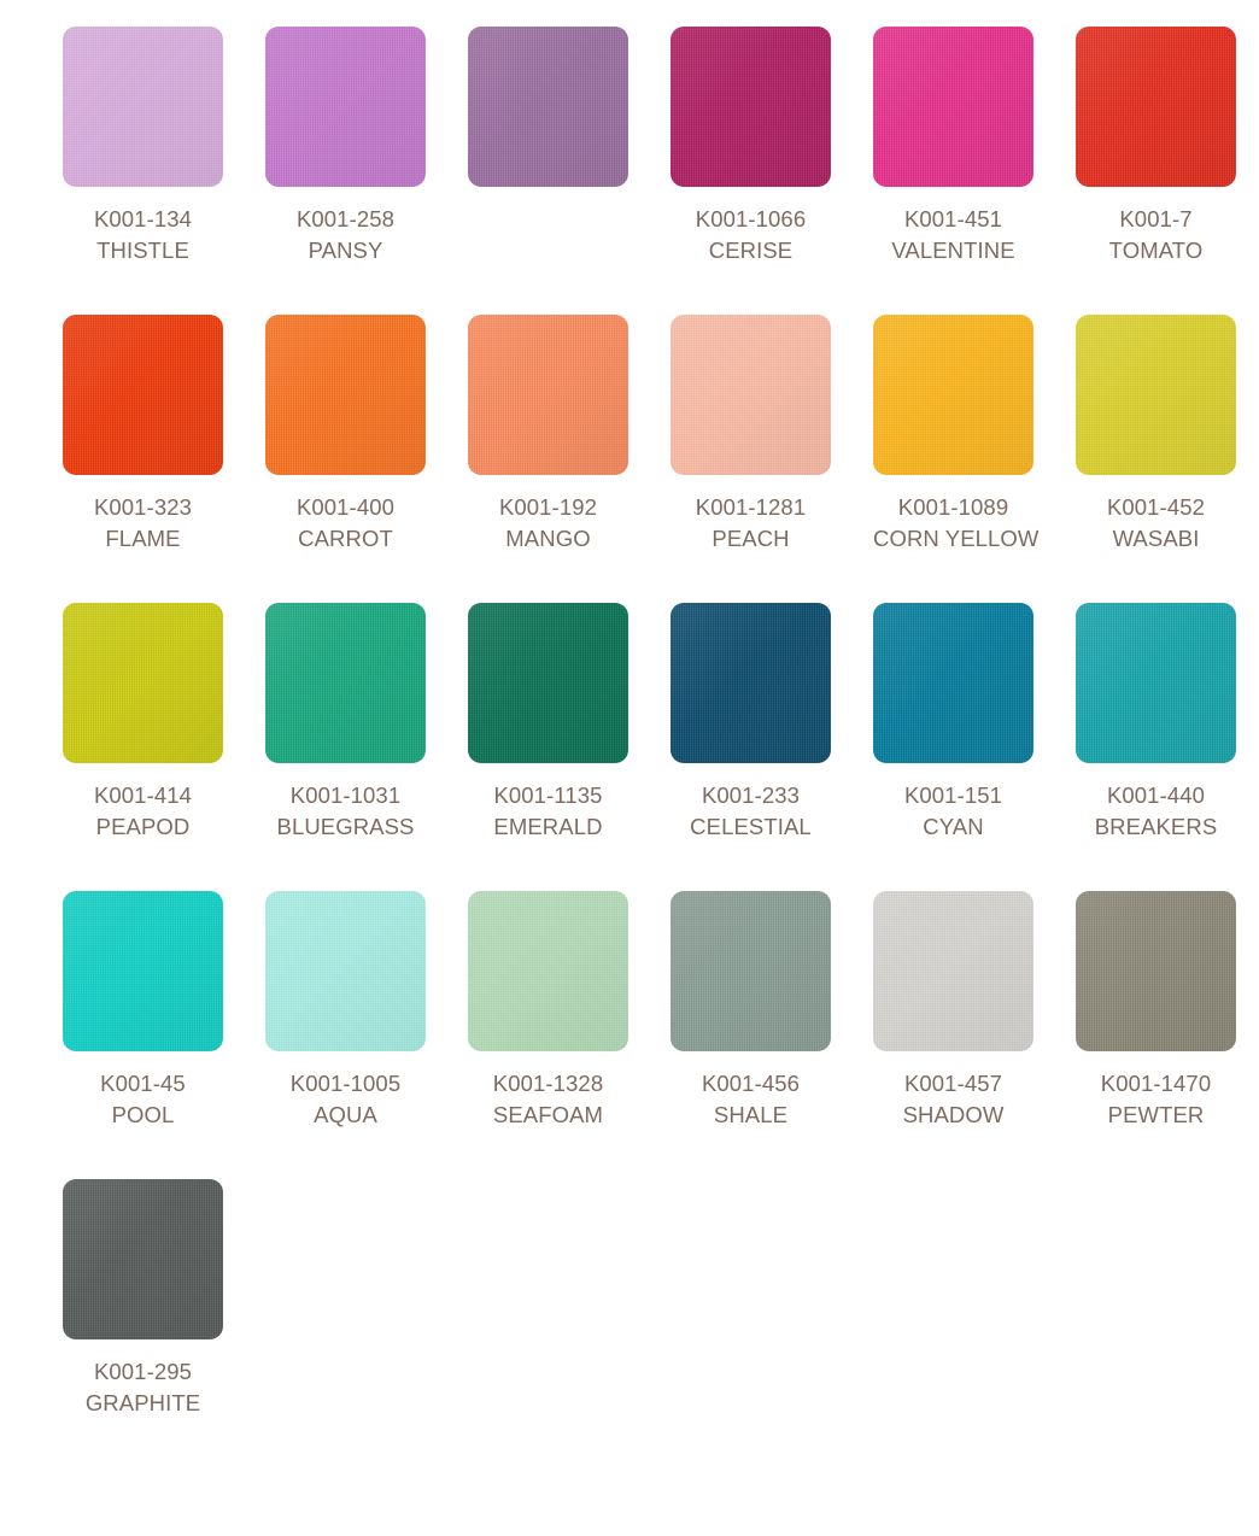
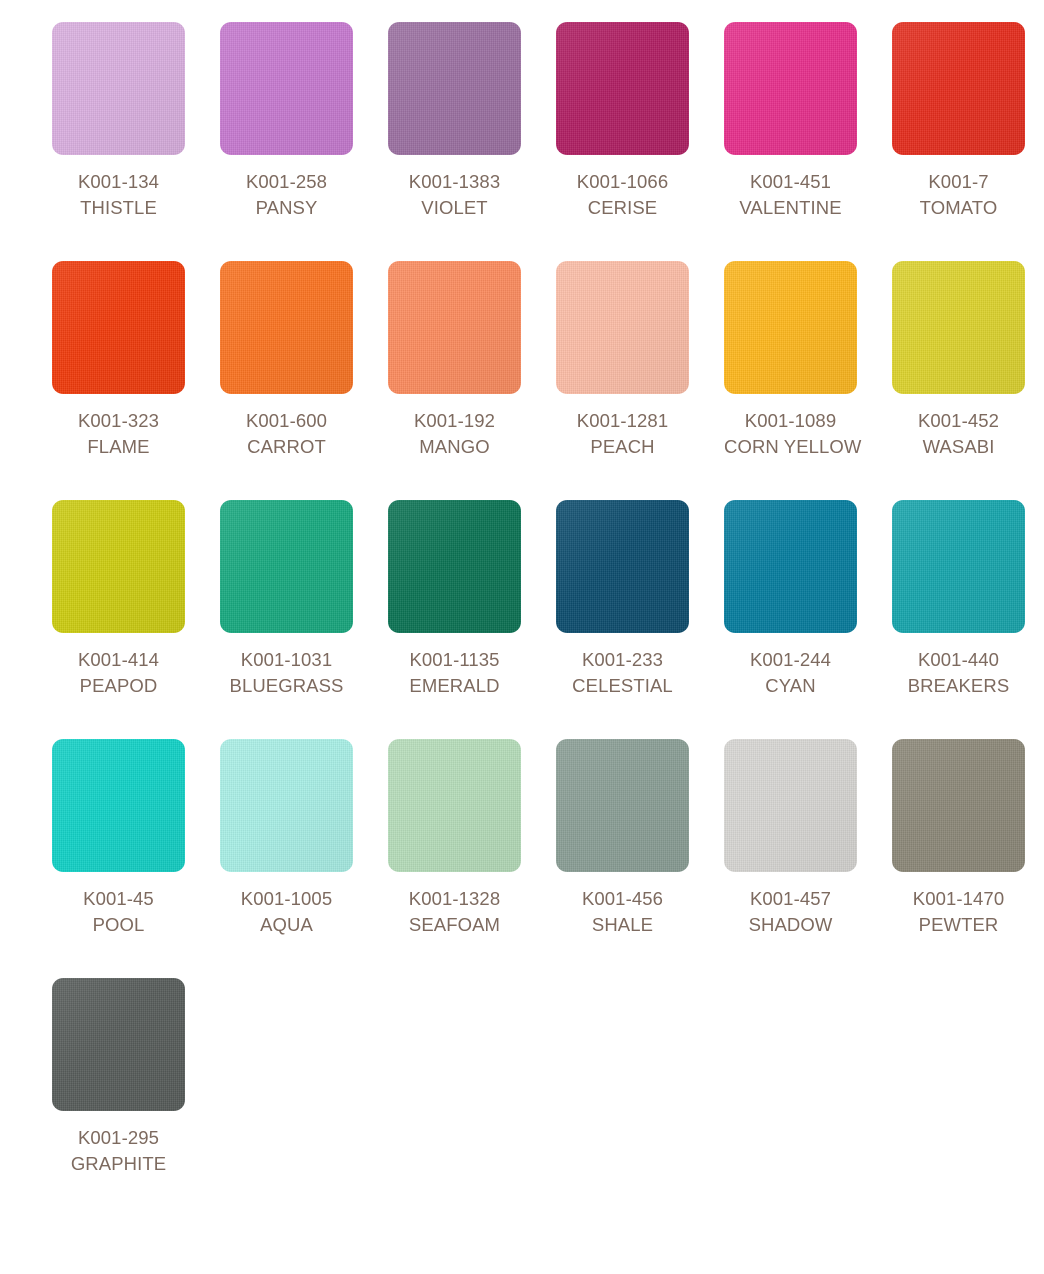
  K001-134
  THISTLE
  K001-258
  PANSY
+ K001-1383
+ VIOLET
  K001-1066
  CERISE
  K001-451
  VALENTINE
  K001-7
  TOMATO
  K001-323
  FLAME
- K001-400
+ K001-600
  CARROT
  K001-192
  MANGO
  K001-1281
  PEACH
  K001-1089
  CORN YELLOW
  K001-452
  WASABI
  K001-414
  PEAPOD
  K001-1031
  BLUEGRASS
  K001-1135
  EMERALD
  K001-233
  CELESTIAL
- K001-151
+ K001-244
  CYAN
  K001-440
  BREAKERS
  K001-45
  POOL
  K001-1005
  AQUA
  K001-1328
  SEAFOAM
  K001-456
  SHALE
  K001-457
  SHADOW
  K001-1470
  PEWTER
  K001-295
  GRAPHITE
